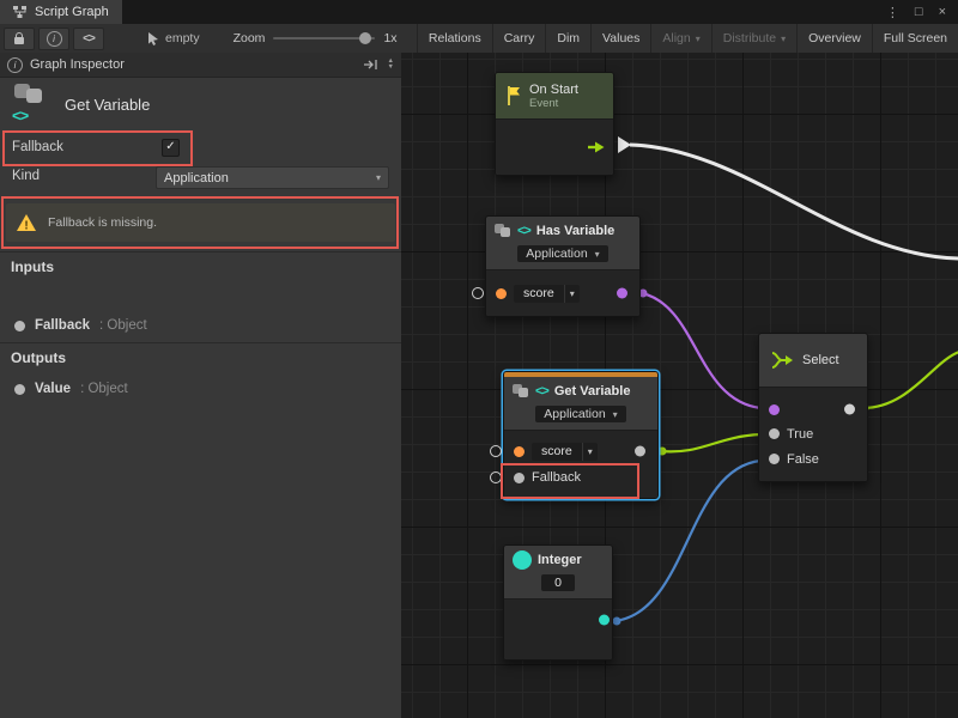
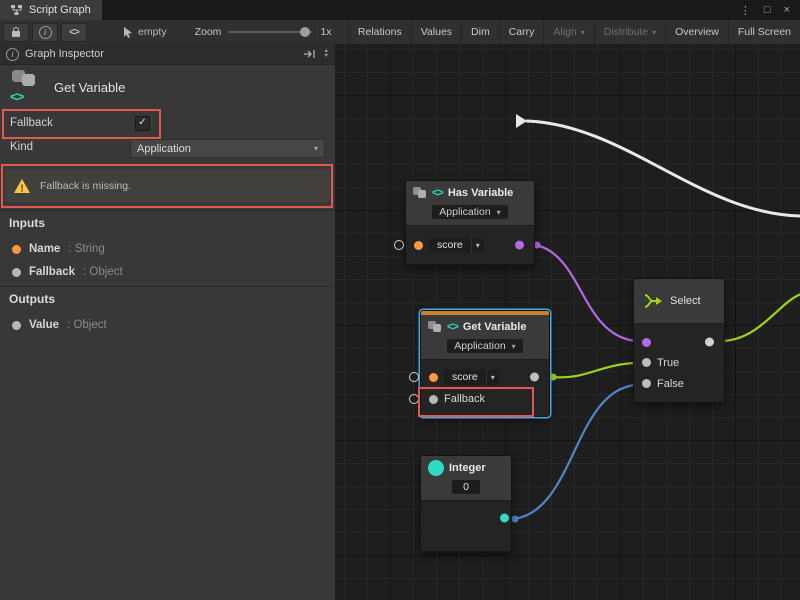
  Script Graph
  ⋮
  □
  ×
  i
  <>
  empty
  Zoom
  1x
  Relations
- Carry
+ Values
  Dim
- Values
+ Carry
  Align
  ▾
  Distribute
  ▾
  Overview
  Full Screen
  i
  Graph Inspector
  <>
  Get Variable
  Fallback
  ✓
  Kind
  Application
  ▾
  !
  Fallback is missing.
  Inputs
+ Name
+ : String
  Fallback
  : Object
  Outputs
  Value
  : Object
- On Start
- Event
  <>
  Has Variable
  Application
  ▾
  score
  ▾
  <>
  Get Variable
  Application
  ▾
  score
  ▾
  Fallback
  Select
  True
  False
  Integer
  0
